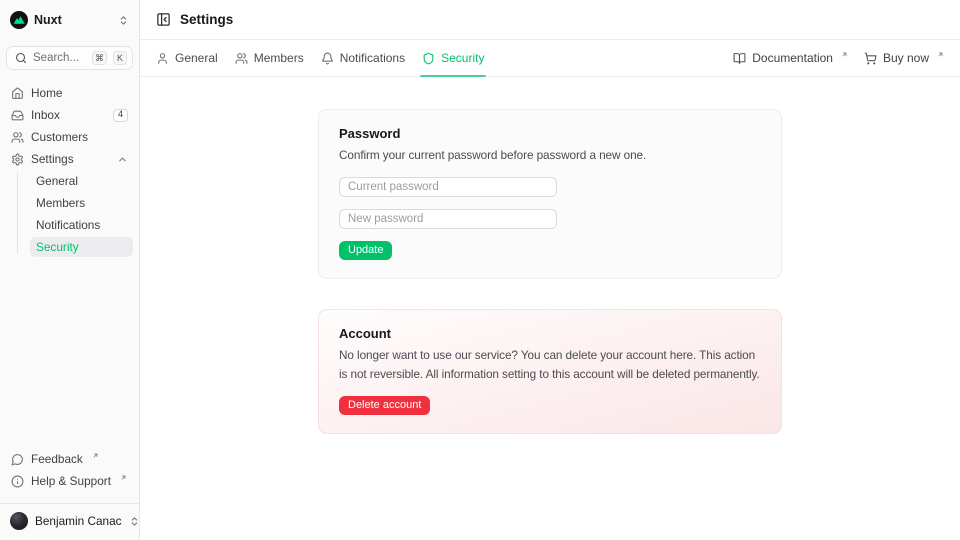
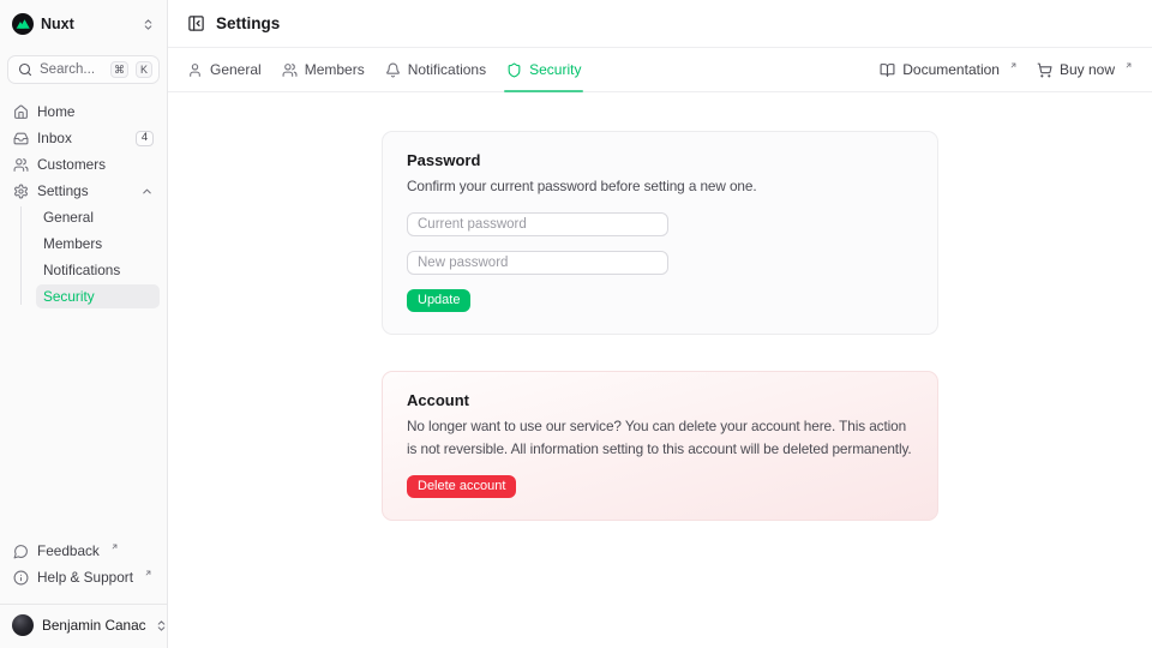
  Nuxt
  Search...
  ⌘
  K
  Home
  Inbox
  4
  Customers
  Settings
  General
  Members
  Notifications
  Security
  Feedback
  Help & Support
  Benjamin Canac
  Settings
  General
  Members
  Notifications
  Security
  Documentation
  Buy now
  Password
- Confirm your current password before password a new one.
+ Confirm your current password before setting a new one.
  Current password
  New password
  Update
  Account
  No longer want to use our service? You can delete your account here. This action is not reversible. All information setting to this account will be deleted permanently.
  Delete account
